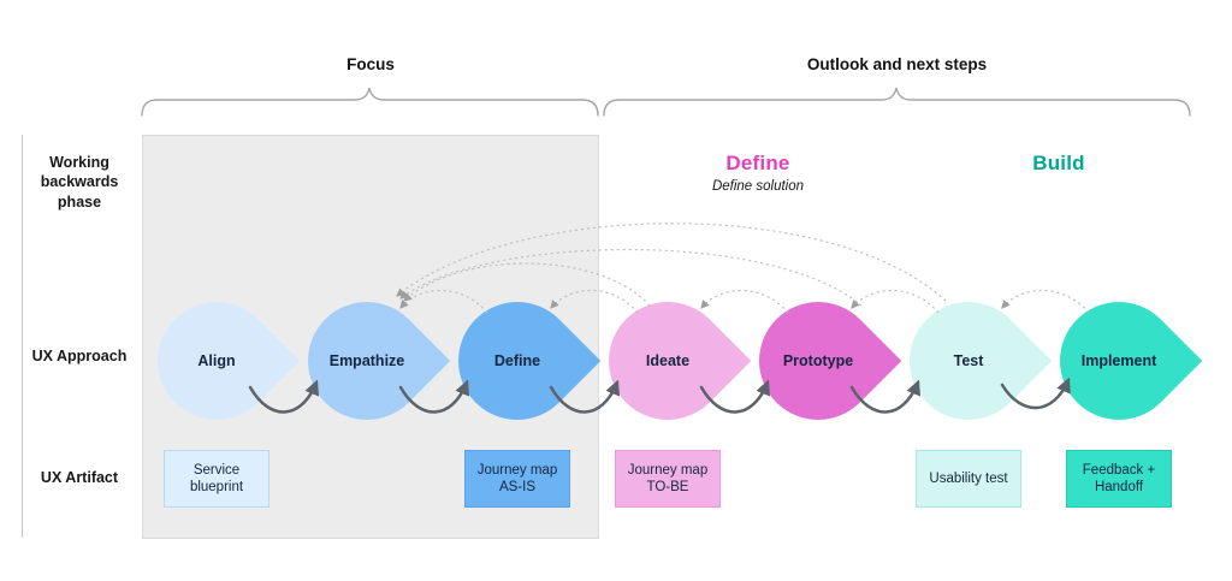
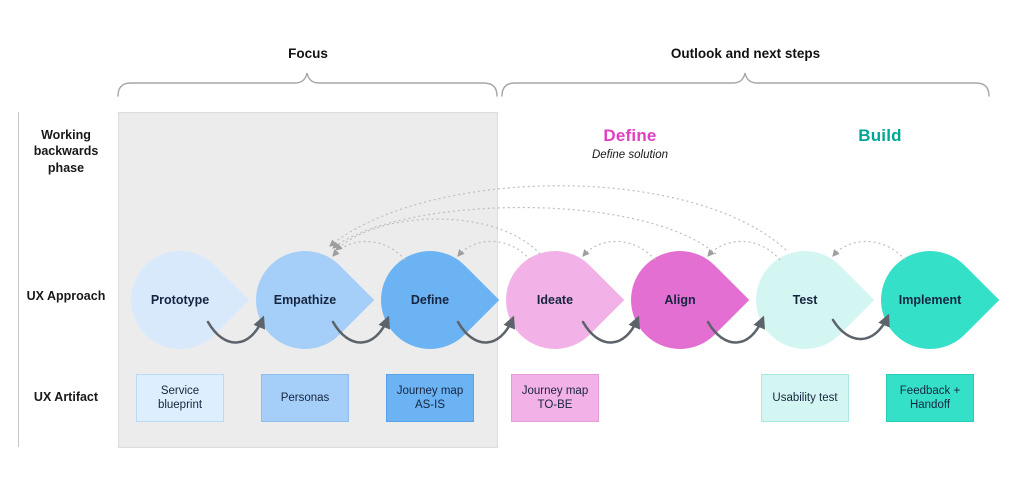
  Focus
  Outlook and next steps
  Working backwards phase
  UX Approach
  UX Artifact
  Define
  Define solution
  Build
- Align
+ Prototype
  Empathize
  Define
  Ideate
- Prototype
+ Align
  Test
  Implement
  Service blueprint
+ Personas
  Journey map AS-IS
  Journey map TO-BE
  Usability test
  Feedback + Handoff
